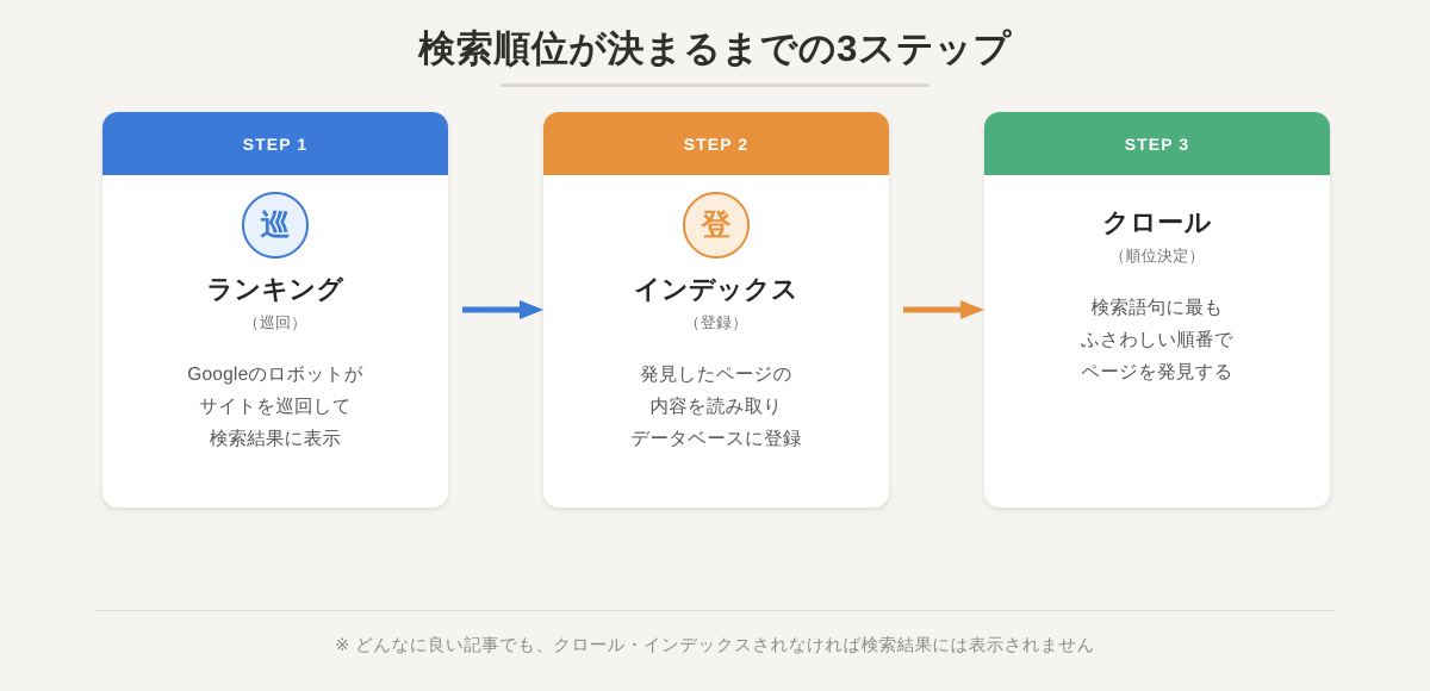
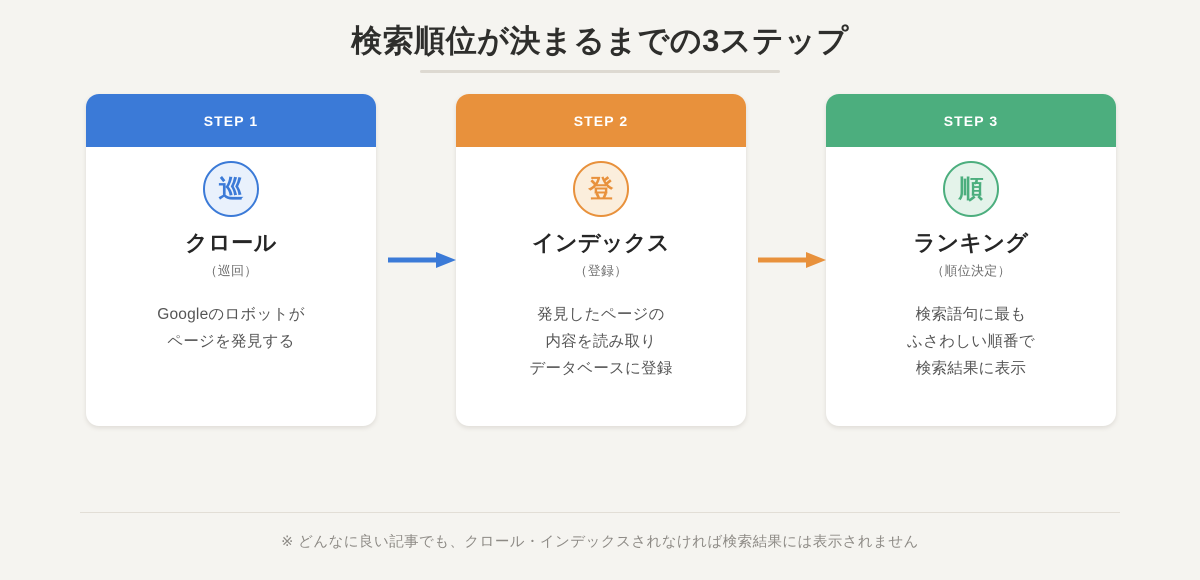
  検索順位が決まるまでの3ステップ
  STEP 1
  巡
- ランキング
+ クロール
  （巡回）
  Googleのロボットが
- サイトを巡回して
- 検索結果に表示
+ ページを発見する
  STEP 2
  登
  インデックス
  （登録）
  発見したページの
  内容を読み取り
  データベースに登録
  STEP 3
+ 順
- クロール
+ ランキング
  （順位決定）
  検索語句に最も
  ふさわしい順番で
- ページを発見する
+ 検索結果に表示
  ※ どんなに良い記事でも、クロール・インデックスされなければ検索結果には表示されません
